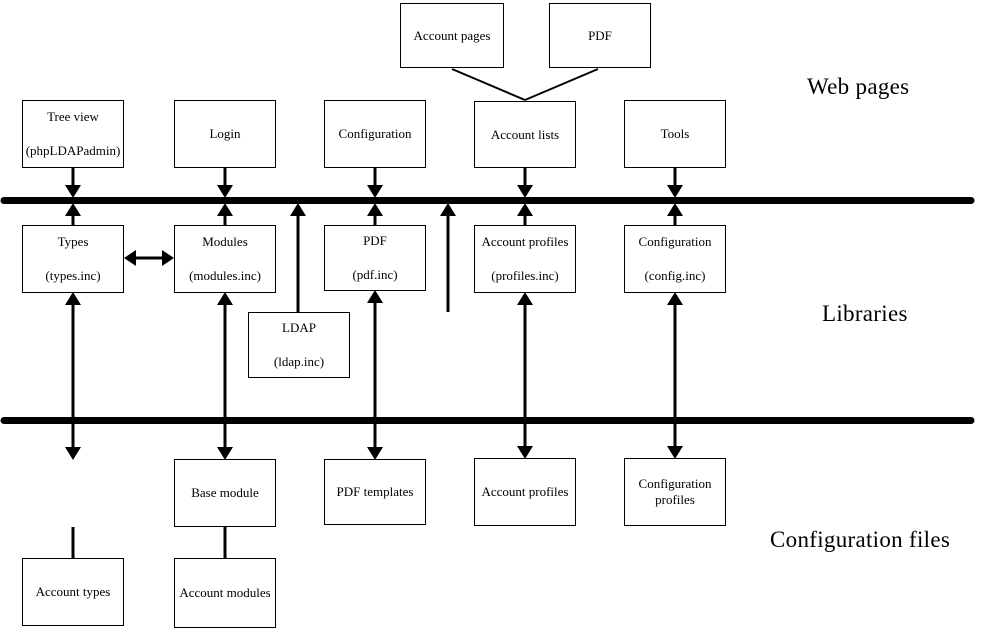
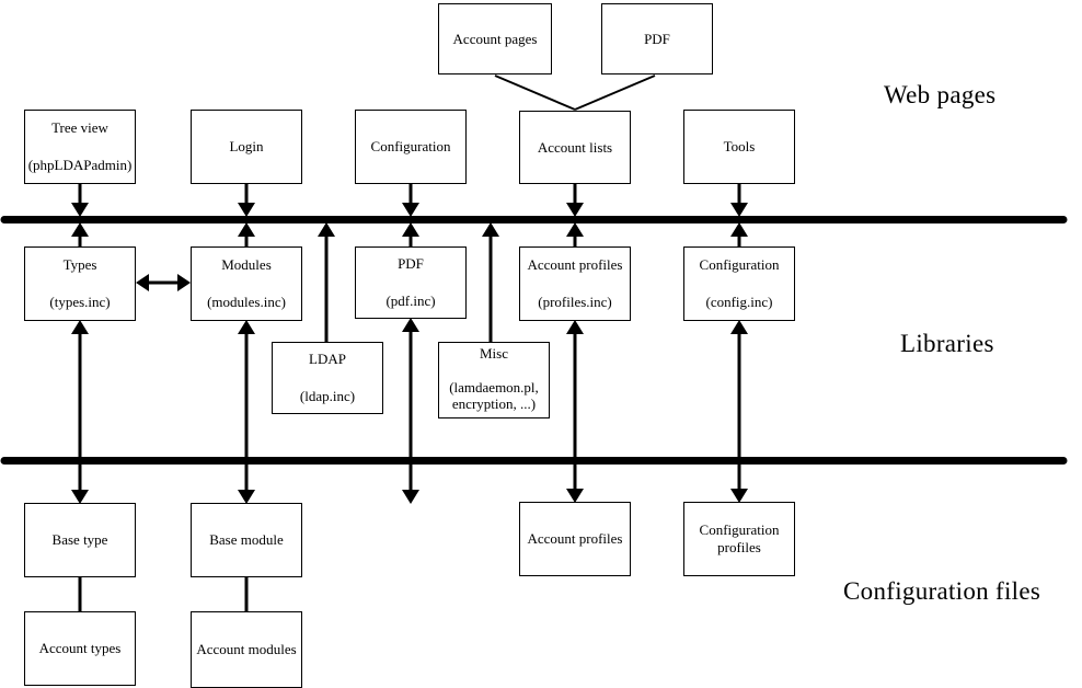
  Account pages
  PDF
  Tree view
  (phpLDAPadmin)
  Login
  Configuration
  Account lists
  Tools
  Types
  (types.inc)
  Modules
  (modules.inc)
  PDF
  (pdf.inc)
  Account profiles
  (profiles.inc)
  Configuration
  (config.inc)
  LDAP
  (ldap.inc)
+ Misc
+ (lamdaemon.pl,
+ encryption, ...)
+ Base type
  Base module
- PDF templates
  Account profiles
  Configuration
  profiles
  Account types
  Account modules
  Web pages
  Libraries
  Configuration files
